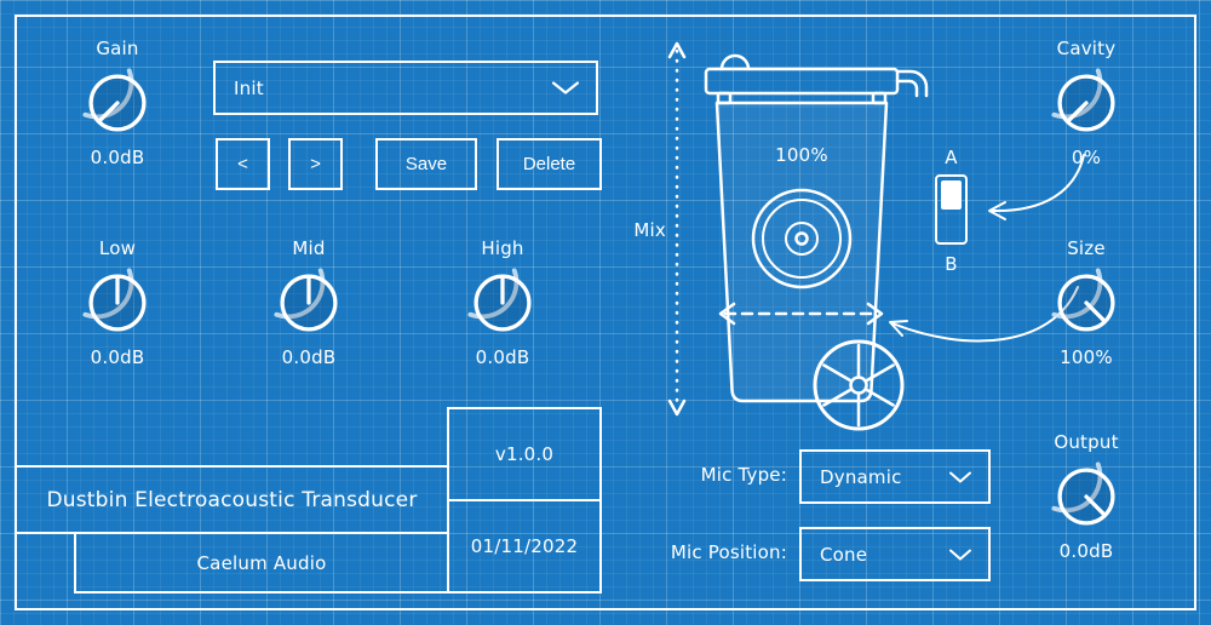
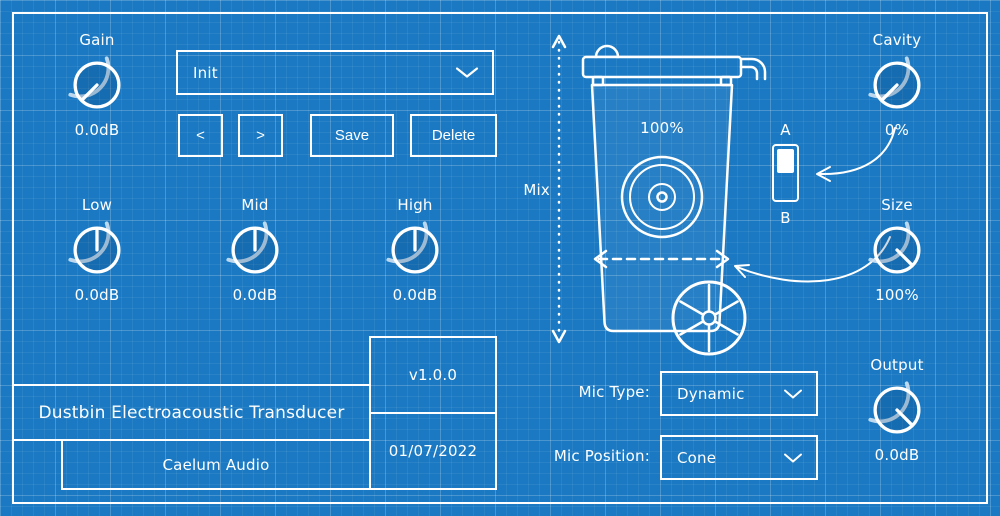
  Gain
  0.0dB
  Init
  <
  >
  Save
  Delete
  Low
  0.0dB
  Mid
  0.0dB
  High
  0.0dB
  Dustbin Electroacoustic Transducer
  Caelum Audio
  v1.0.0
- 01/11/2022
+ 01/07/2022
  Mix
  100%
  A
  B
  Cavity
  0%
  Size
  100%
  Output
  0.0dB
  Mic Type:
  Dynamic
  Mic Position:
  Cone
